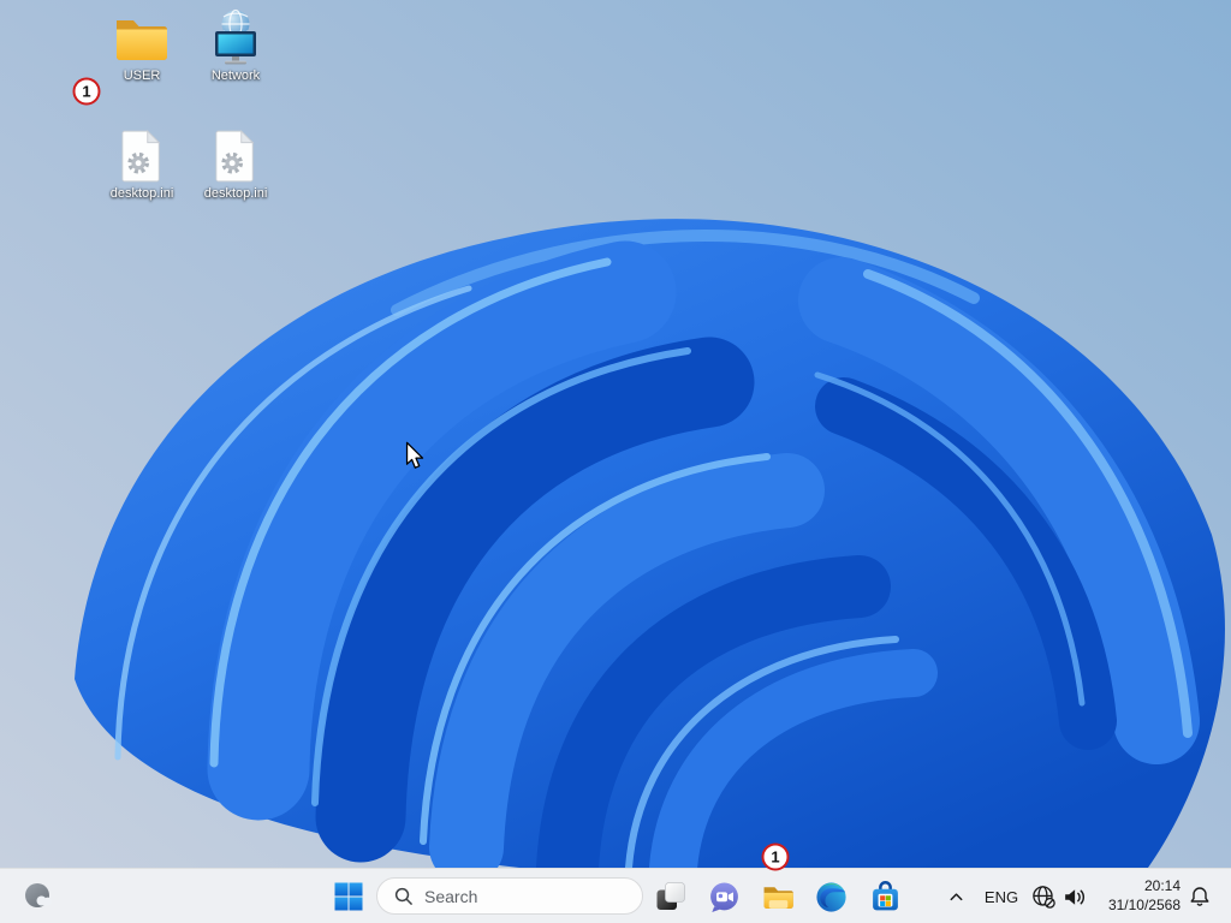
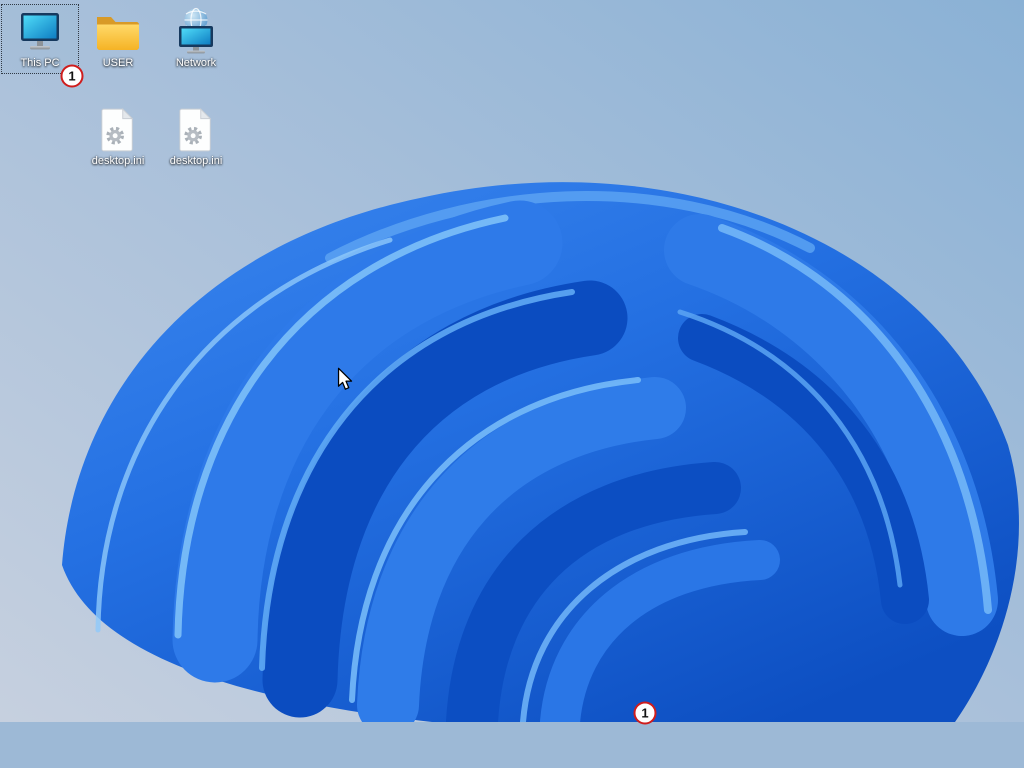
+ This PC
  USER
  Network
  desktop.ini
  desktop.ini
  1
  1
- Search
- ENG
- 20:14
- 31/10/2568
